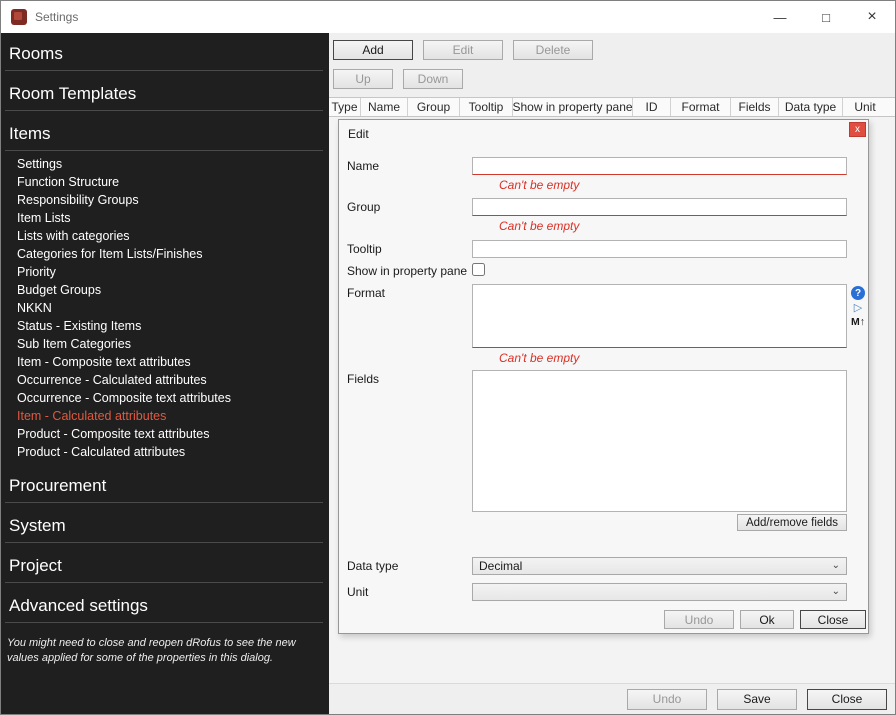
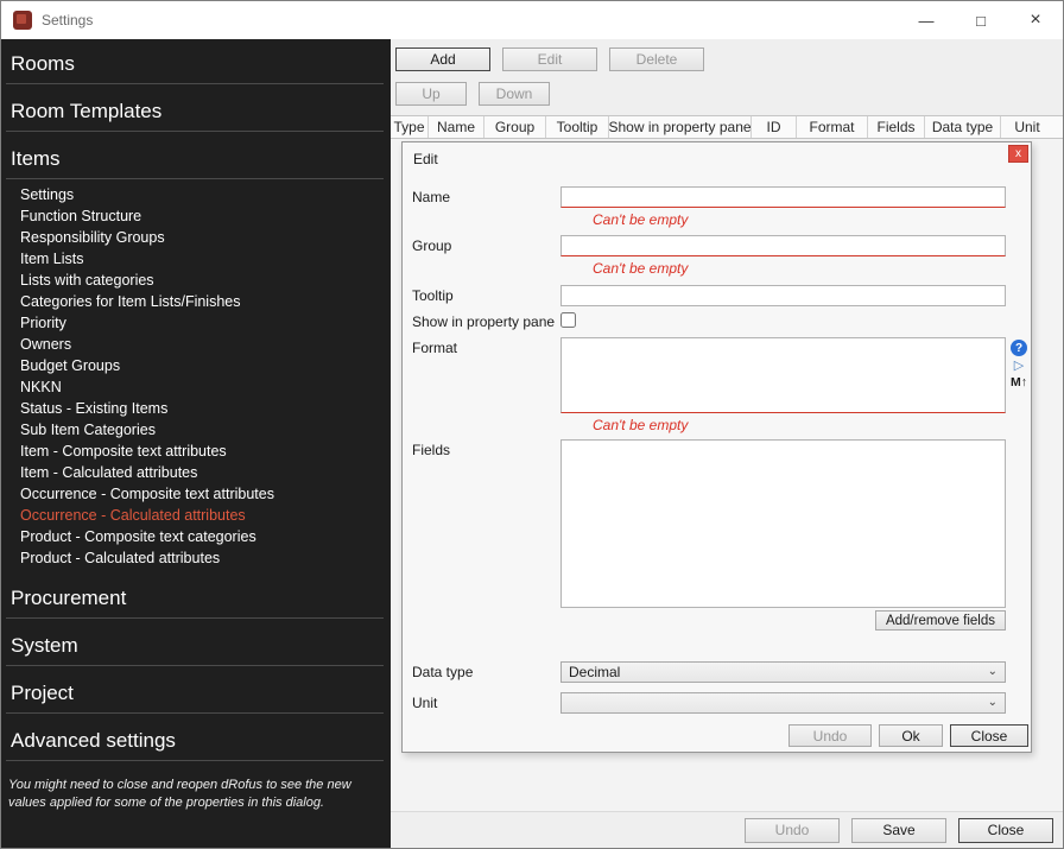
  Settings
  —
  □
  ×
  Rooms
  Room Templates
  Items
  Settings
  Function Structure
  Responsibility Groups
  Item Lists
  Lists with categories
  Categories for Item Lists/Finishes
  Priority
+ Owners
  Budget Groups
  NKKN
  Status - Existing Items
  Sub Item Categories
  Item - Composite text attributes
- Occurrence - Calculated attributes
+ Item - Calculated attributes
  Occurrence - Composite text attributes
- Item - Calculated attributes
+ Occurrence - Calculated attributes
- Product - Composite text attributes
+ Product - Composite text categories
  Product - Calculated attributes
  Procurement
  System
  Project
  Advanced settings
  You might need to close and reopen dRofus to see the new values applied for some of the properties in this dialog.
  Add
  Edit
  Delete
  Up
  Down
  Type
  Name
  Group
  Tooltip
  Show in property pane
  ID
  Format
  Fields
  Data type
  Unit
  Undo
  Save
  Close
  Edit
  x
  Name
  Can't be empty
  Group
  Can't be empty
  Tooltip
  Show in property pane
  Format
  ?
  ▷
  M↑
  Can't be empty
  Fields
  Add/remove fields
  Data type
  Decimal
  ⌄
  Unit
  ⌄
  Undo
  Ok
  Close
